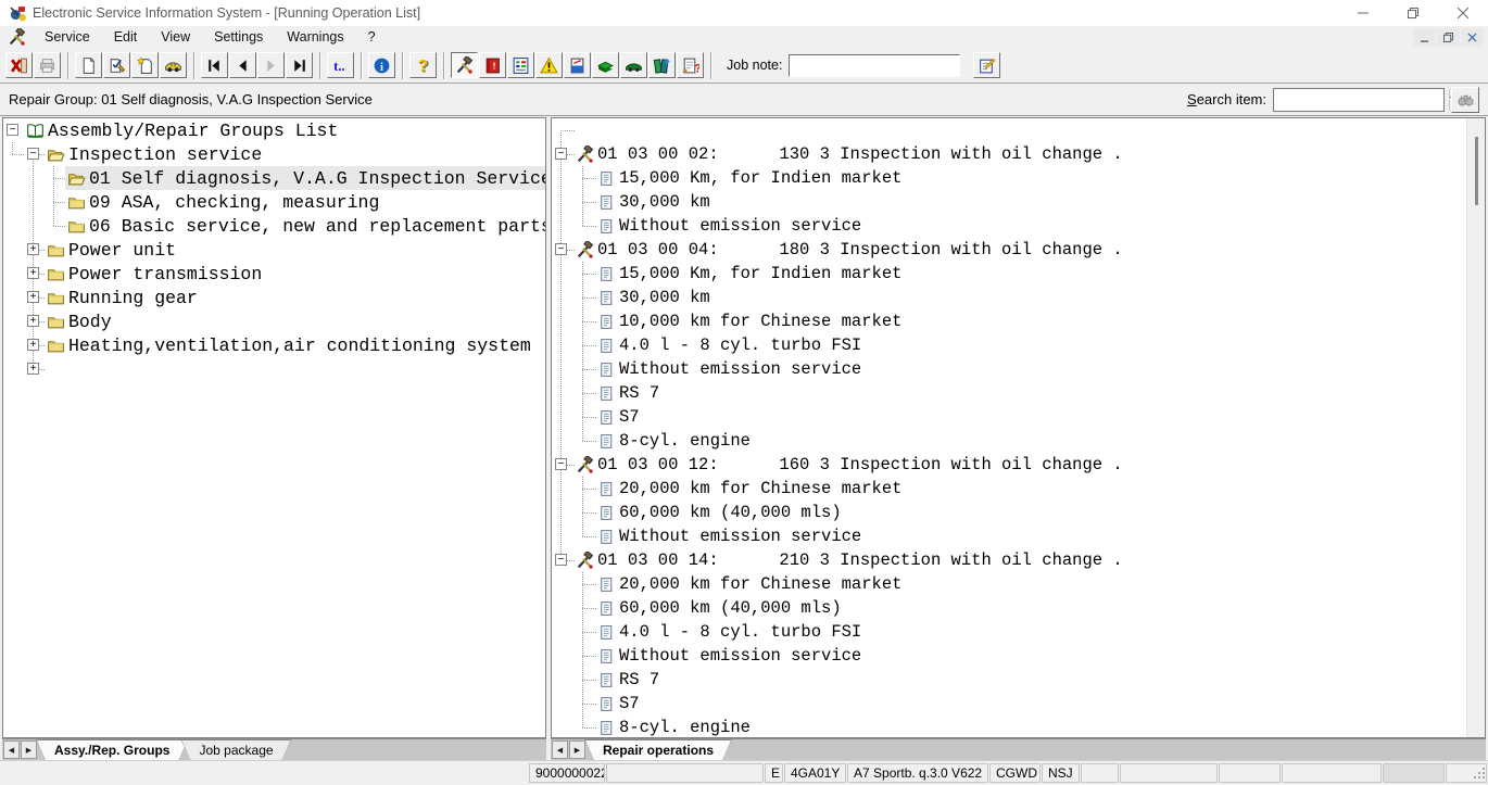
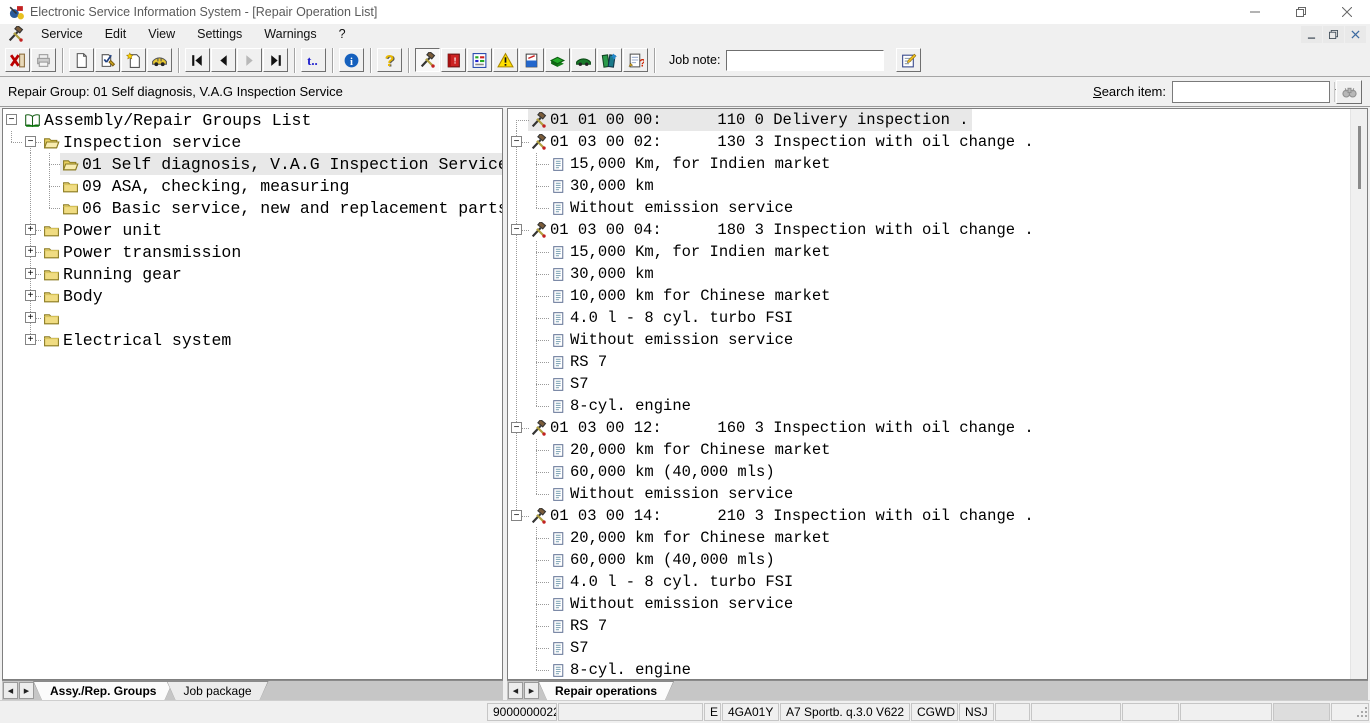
- Electronic Service Information System - [Running Operation List]
+ Electronic Service Information System - [Repair Operation List]
  Service
  Edit
  View
  Settings
  Warnings
  ?
  t..
  i
  ?
  !
  ?
  Job note:
  Repair Group: 01 Self diagnosis, V.A.G Inspection Service
  Search item:
  −
  Assembly/Repair Groups List
  −
  Inspection service
  01 Self diagnosis, V.A.G Inspection Servic
  09 ASA, checking, measuring
  06 Basic service, new and replacement part
  +
  Power unit
  +
  Power transmission
  +
  Running gear
  +
  Body
  +
- Heating,ventilation,air conditioning system
  +
+ Electrical system
+ 01 01 00 00: 110 0 Delivery inspection .
  −
  01 03 00 02: 130 3 Inspection with oil change .
  15,000 Km, for Indien market
  30,000 km
  Without emission service
  −
  01 03 00 04: 180 3 Inspection with oil change .
  15,000 Km, for Indien market
  30,000 km
  10,000 km for Chinese market
  4.0 l - 8 cyl. turbo FSI
  Without emission service
  RS 7
  S7
  8-cyl. engine
  −
  01 03 00 12: 160 3 Inspection with oil change .
  20,000 km for Chinese market
  60,000 km (40,000 mls)
  Without emission service
  −
  01 03 00 14: 210 3 Inspection with oil change .
  20,000 km for Chinese market
  60,000 km (40,000 mls)
  4.0 l - 8 cyl. turbo FSI
  Without emission service
  RS 7
  S7
  8-cyl. engine
  Assy./Rep. Groups
  Job package
  Repair operations
  9000000022
  E
  4GA01Y
  A7 Sportb. q.3.0 V622
  CGWD
  NSJ
